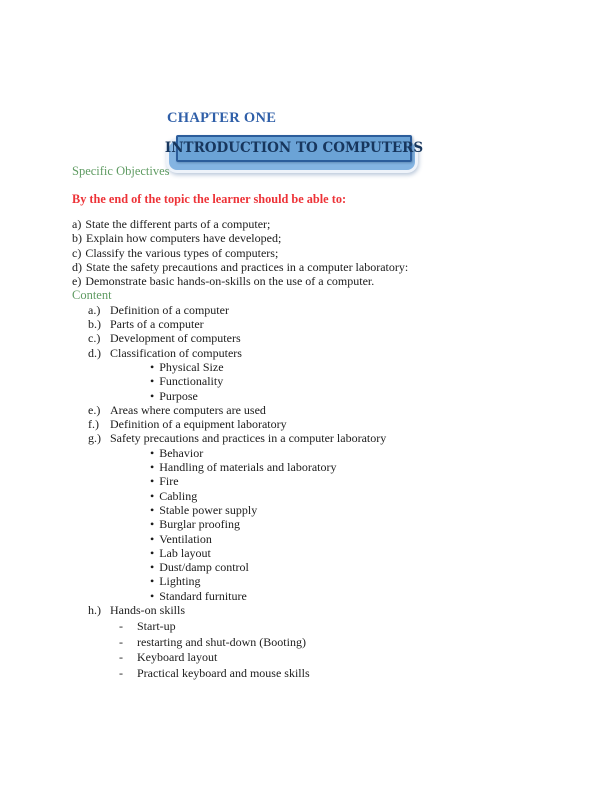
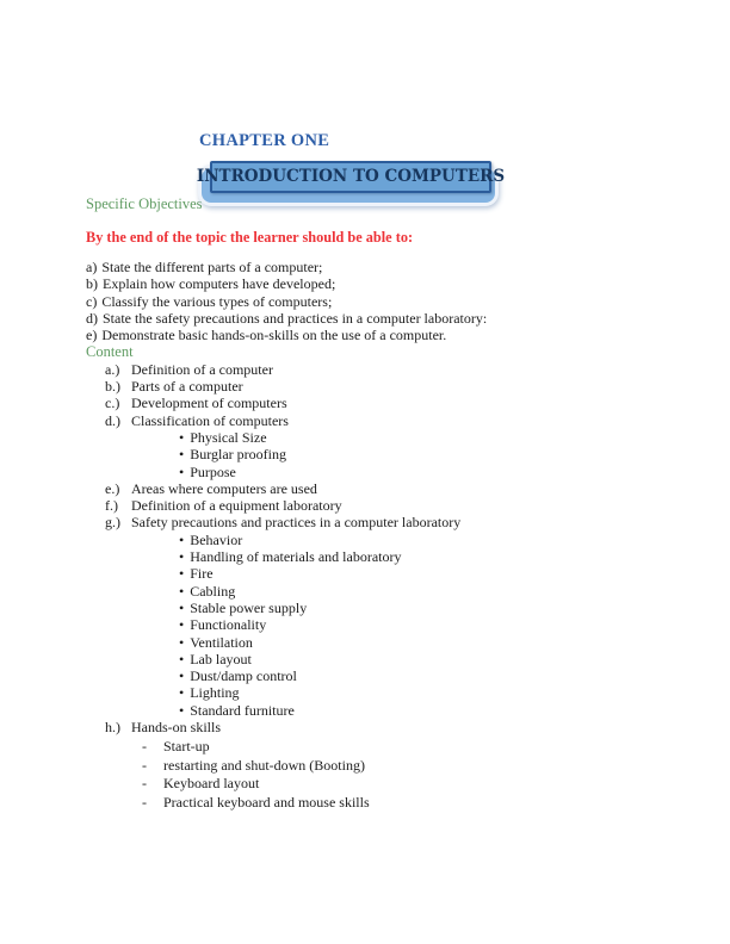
  CHAPTER ONE
  INTRODUCTION TO COMPUTERS
  Specific Objectives
  By the end of the topic the learner should be able to:
  a)
  State the different parts of a computer;
  b)
  Explain how computers have developed;
  c)
  Classify the various types of computers;
  d)
  State the safety precautions and practices in a computer laboratory:
  e)
  Demonstrate basic hands-on-skills on the use of a computer.
  Content
  a.)
  Definition of a computer
  b.)
  Parts of a computer
  c.)
  Development of computers
  d.)
  Classification of computers
  •
  Physical Size
  •
- Functionality
+ Burglar proofing
  •
  Purpose
  e.)
  Areas where computers are used
  f.)
  Definition of a equipment laboratory
  g.)
  Safety precautions and practices in a computer laboratory
  •
  Behavior
  •
  Handling of materials and laboratory
  •
  Fire
  •
  Cabling
  •
  Stable power supply
  •
- Burglar proofing
+ Functionality
  •
  Ventilation
  •
  Lab layout
  •
  Dust/damp control
  •
  Lighting
  •
  Standard furniture
  h.)
  Hands-on skills
  -
  Start-up
  -
  restarting and shut-down (Booting)
  -
  Keyboard layout
  -
  Practical keyboard and mouse skills
